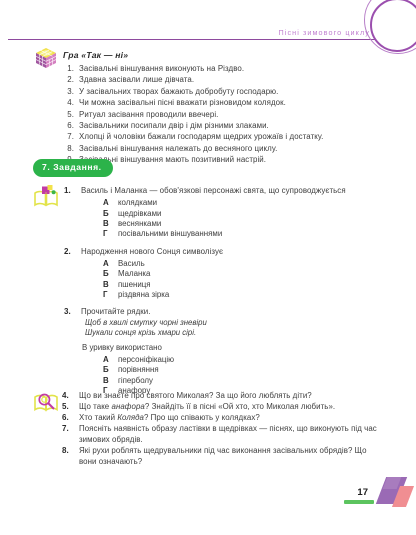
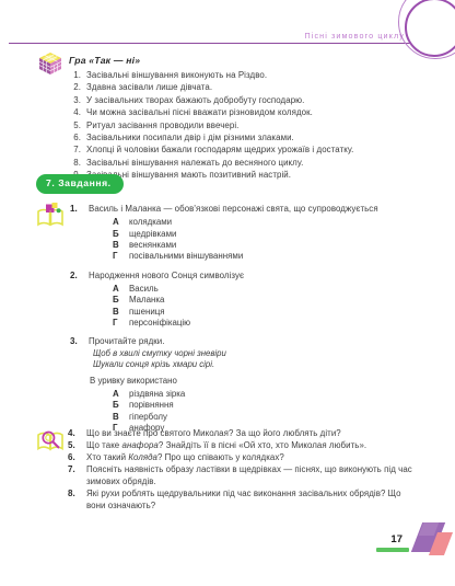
  Пісні зимового циклу
  Гра «Так — ні»
  1.
  Засівальні віншування виконують на Різдво.
  2.
  Здавна засівали лише дівчата.
  3.
  У засівальних творах бажають добробуту господарю.
  4.
  Чи можна засівальні пісні вважати різновидом колядок.
  5.
  Ритуал засівання проводили ввечері.
  6.
  Засівальники посипали двір і дім різними злаками.
  7.
  Хлопці й чоловіки бажали господарям щедрих урожаїв і достатку.
  8.
  Засівальні віншування належать до весняного циклу.
  ьні віншування мають позитивний настрій.
  7. Завдання.
  1.
  Василь і Маланка — обов'язкові персонажі свята, що супроводжується
  А
  колядками
  Б
  щедрівками
  В
  веснянками
  Г
  посівальними віншуваннями
  2.
  Народження нового Сонця символізує
  А
  Василь
  Б
  Маланка
  В
  пшениця
  Г
- різдвяна зірка
+ персоніфікацію
  3.
  Прочитайте рядки.
  Щоб в хвилі смутку чорні зневіри
  Шукали сонця крізь хмари сірі.
  В уривку використано
  А
- персоніфікацію
+ різдвяна зірка
  Б
  порівняння
  В
  гіперболу
  Г
  анафору
  4.
  Що ви знаєте про святого Миколая? За що його люблять діти?
  5.
  Що таке анафора? Знайдіть її в пісні «Ой хто, хто Миколая любить».
  6.
  Хто такий Коляда? Про що співають у колядках?
  7.
  Поясніть наявність образу ластівки в щедрівках — піснях, що виконують під час зимових обрядів.
  8.
  Які рухи роблять щедрувальники під час виконання засівальних обрядів? Що вони означають?
  17
